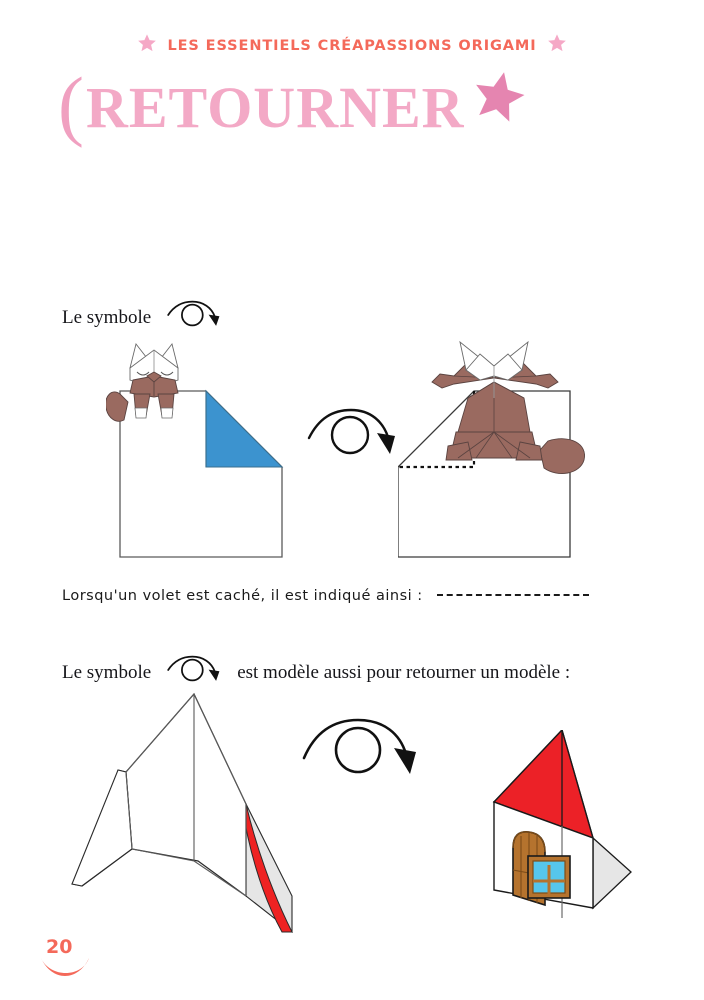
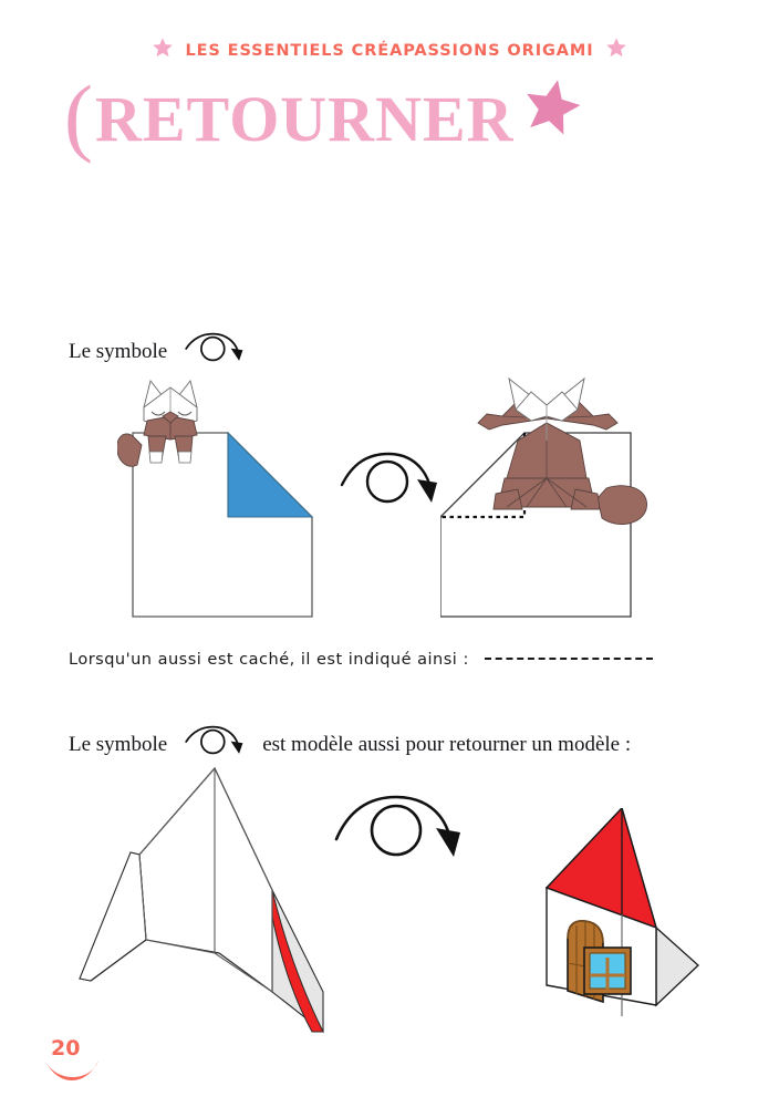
  LES ESSENTIELS CRÉAPASSIONS ORIGAMI
  (
  RETOURNER
  Le symbole
- Lorsqu'un volet est caché, il est indiqué ainsi :
+ Lorsqu'un aussi est caché, il est indiqué ainsi :
  Le symbole
  est modèle aussi pour retourner un modèle :
  20
